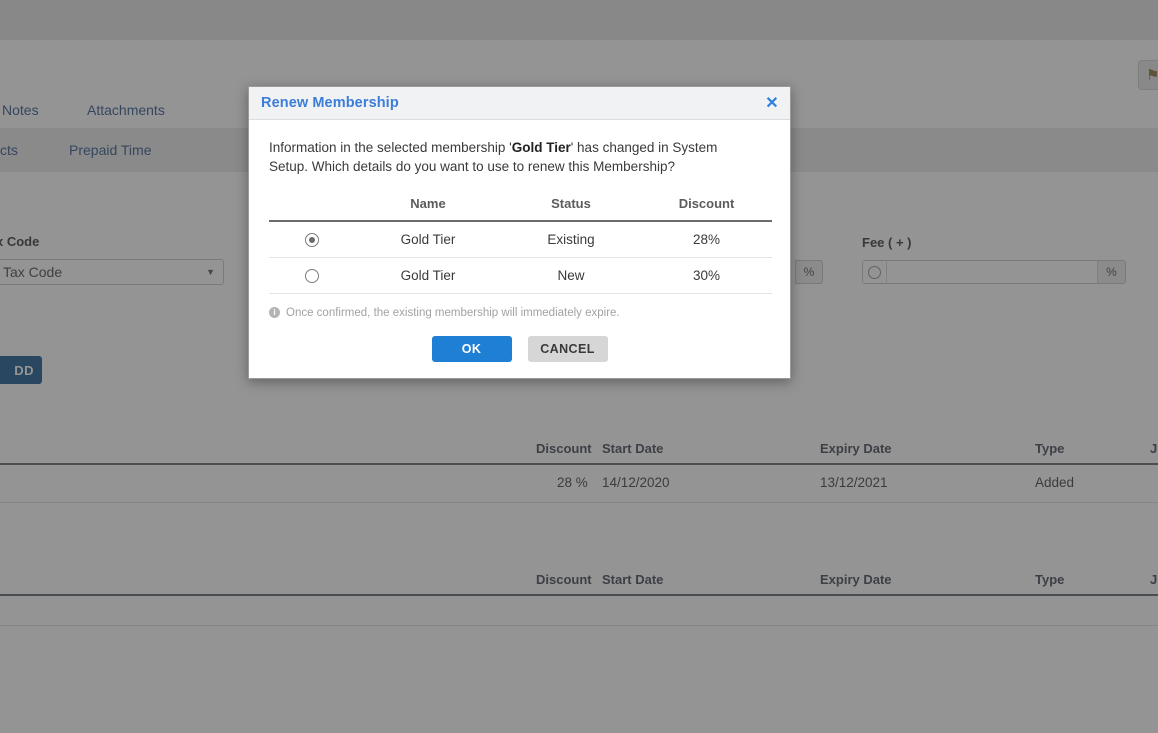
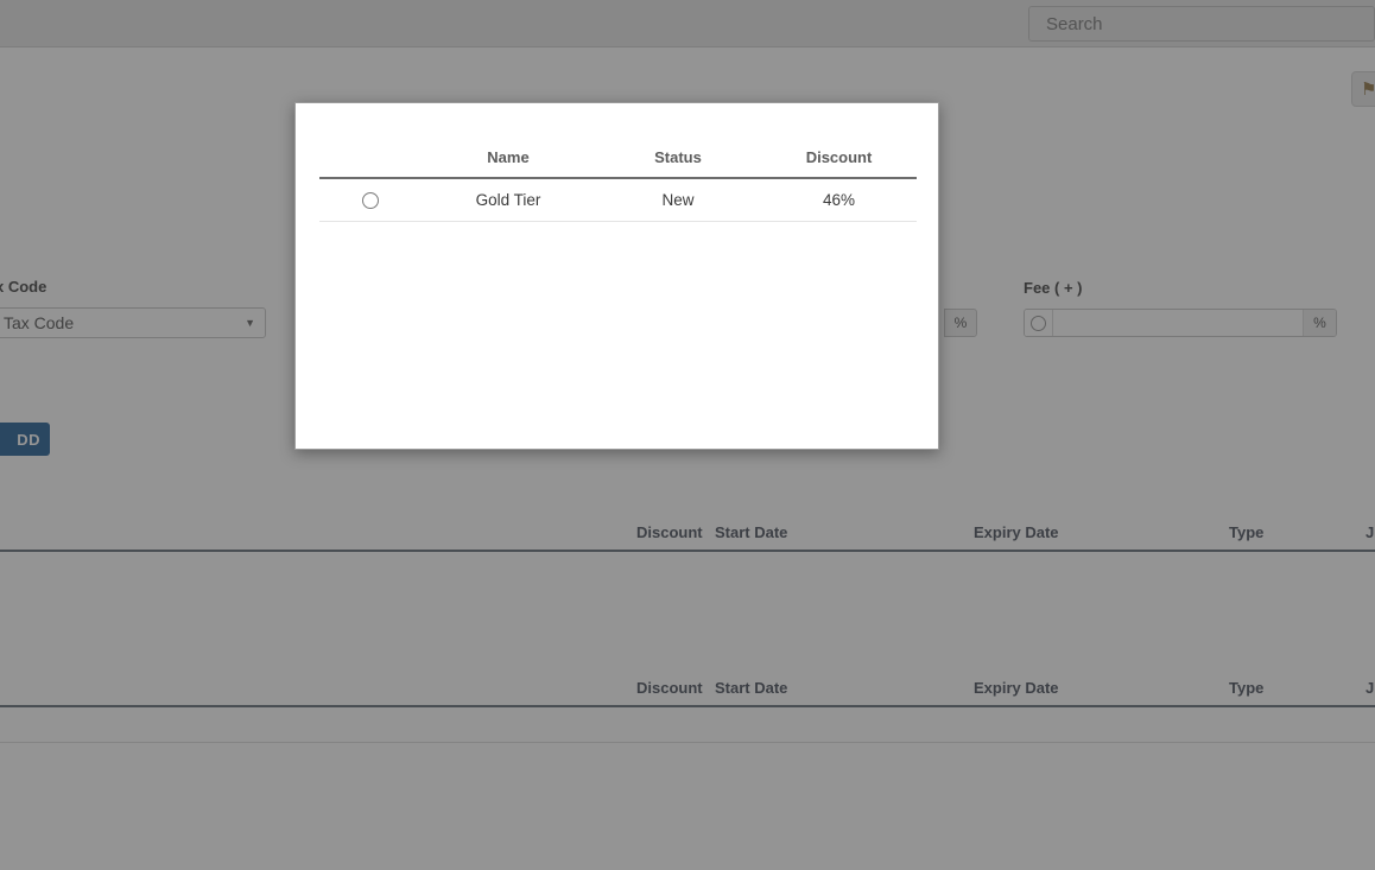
+ Search
  ⚑
- Notes
- Attachments
- cts
- Prepaid Time
  Code
  Tax Code
  ▼
  DD
  %
  Fee ( + )
  %
  Discount
  Start Date
  Expiry Date
  Type
  J
- 28 %
- 14/12/2020
- 13/12/2021
- Added
  Discount
  Start Date
  Expiry Date
  Type
  J
- Renew Membership
- ✕
- Information in the selected membership 'Gold Tier' has changed in System Setup. Which details do you want to use to renew this Membership?
  	Name	Status	Discount
- 	Gold Tier	Existing	28%
- 	Gold Tier	New	30%
+ 	Gold Tier	New	46%
- i
- Once confirmed, the existing membership will immediately expire.
- OK
- CANCEL
